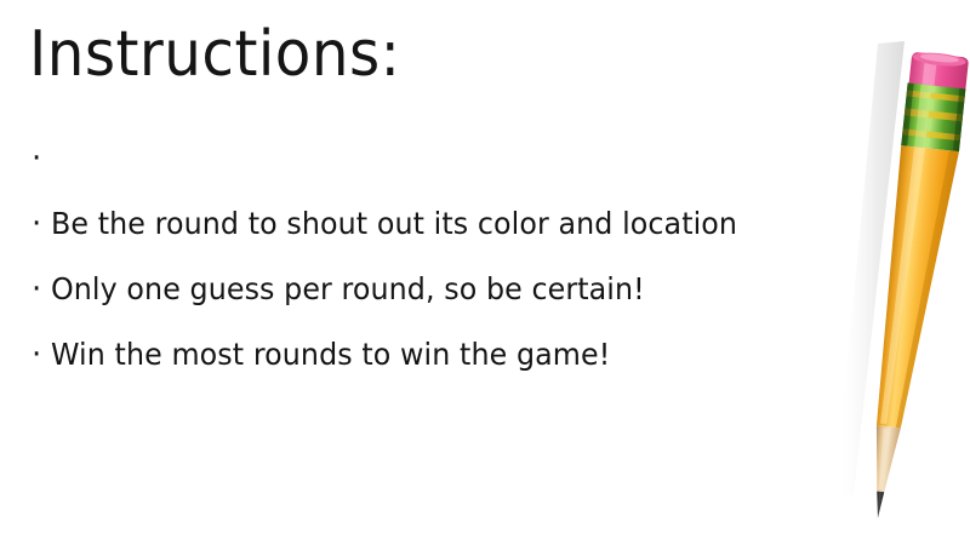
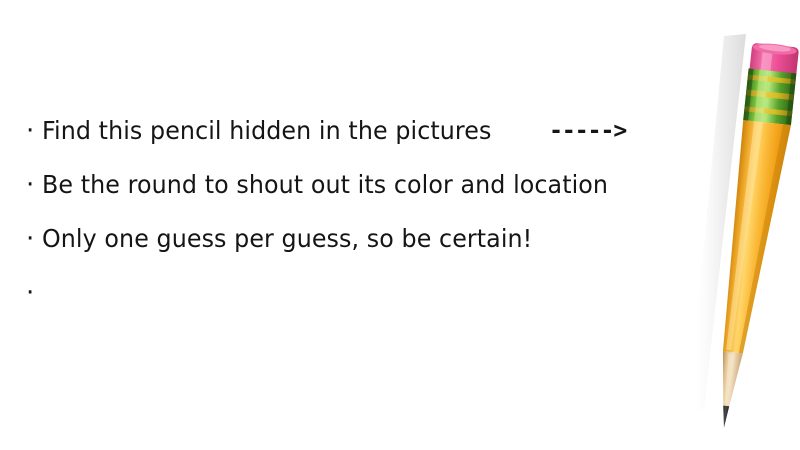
- Instructions:
  ·
+ Find this pencil hidden in the pictures
+ ----->
  ·
  Be the round to shout out its color and location
  ·
- Only one guess per round, so be certain!
+ Only one guess per guess, so be certain!
  ·
- Win the most rounds to win the game!
